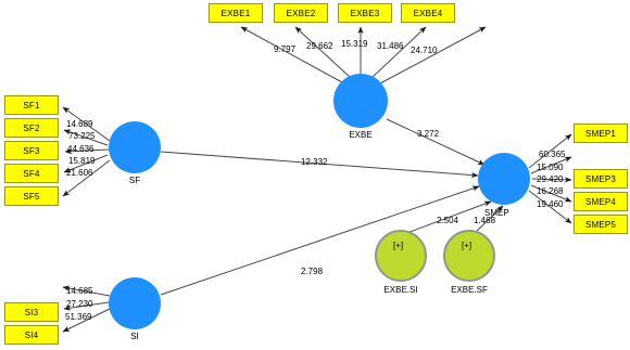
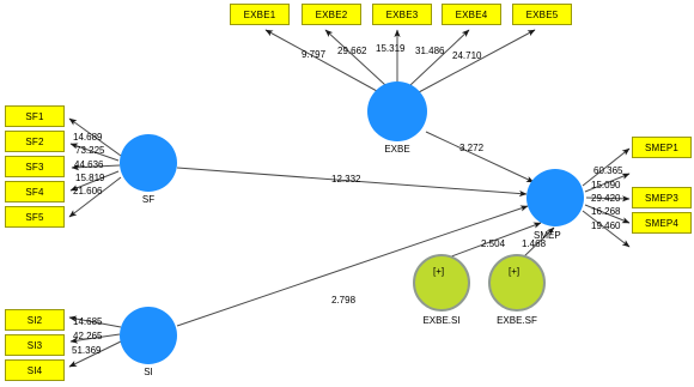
  EXBE1
  EXBE2
  EXBE3
  EXBE4
+ EXBE5
  9.797
  29.662
  15.319
  31.486
  24.710
  SF1
  SF2
  SF3
  SF4
  SF5
  14.689
  73.225
  44.636
  15.819
  21.606
+ SI2
  SI3
  SI4
  14.685
- 27.230
+ 42.265
  51.369
  SMEP1
  SMEP3
  SMEP4
- SMEP5
  60.365
  15.090
  29.420
  16.268
  19.460
  SF
  SI
  EXBE
  SMEP
  [+]
  EXBE.SI
  [+]
  EXBE.SF
  12.332
  2.798
  3.272
  2.504
  1.468
